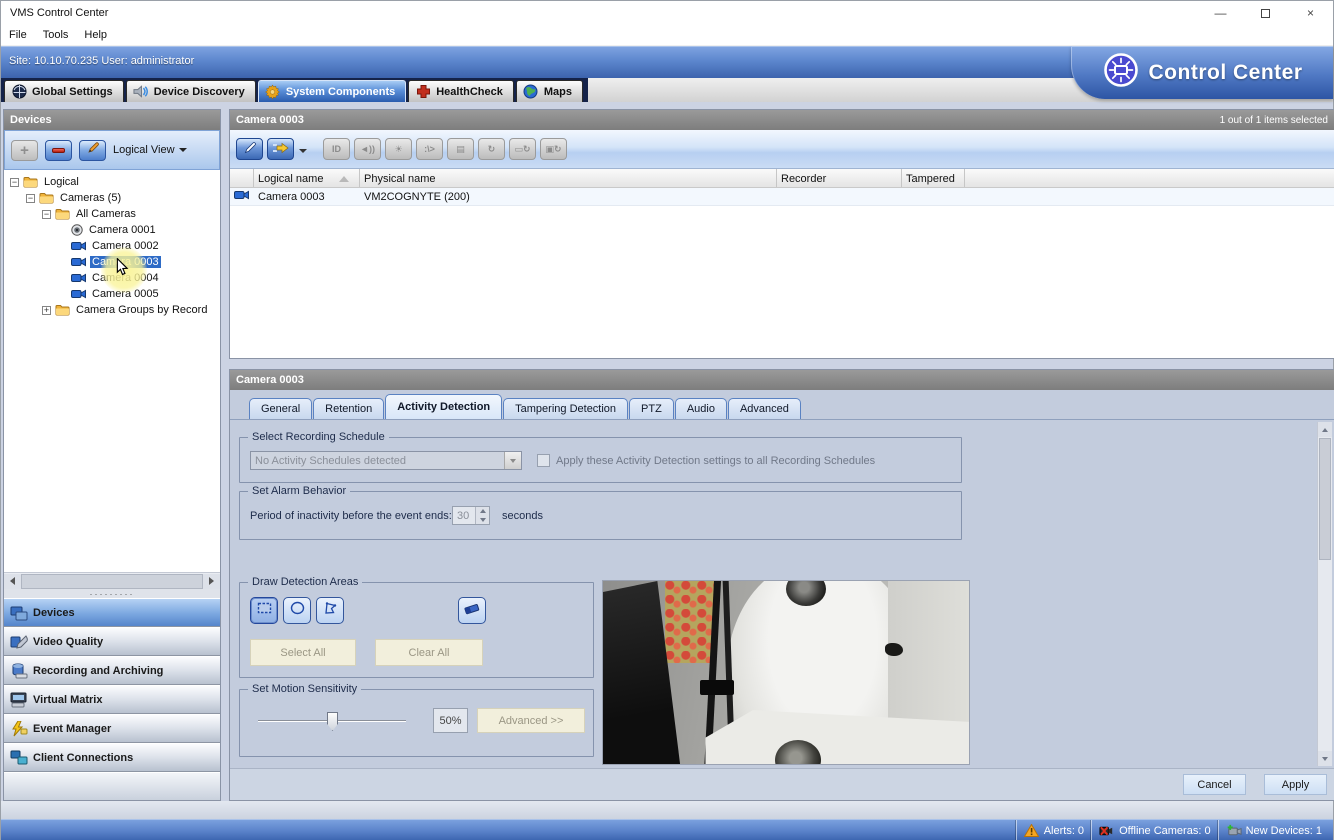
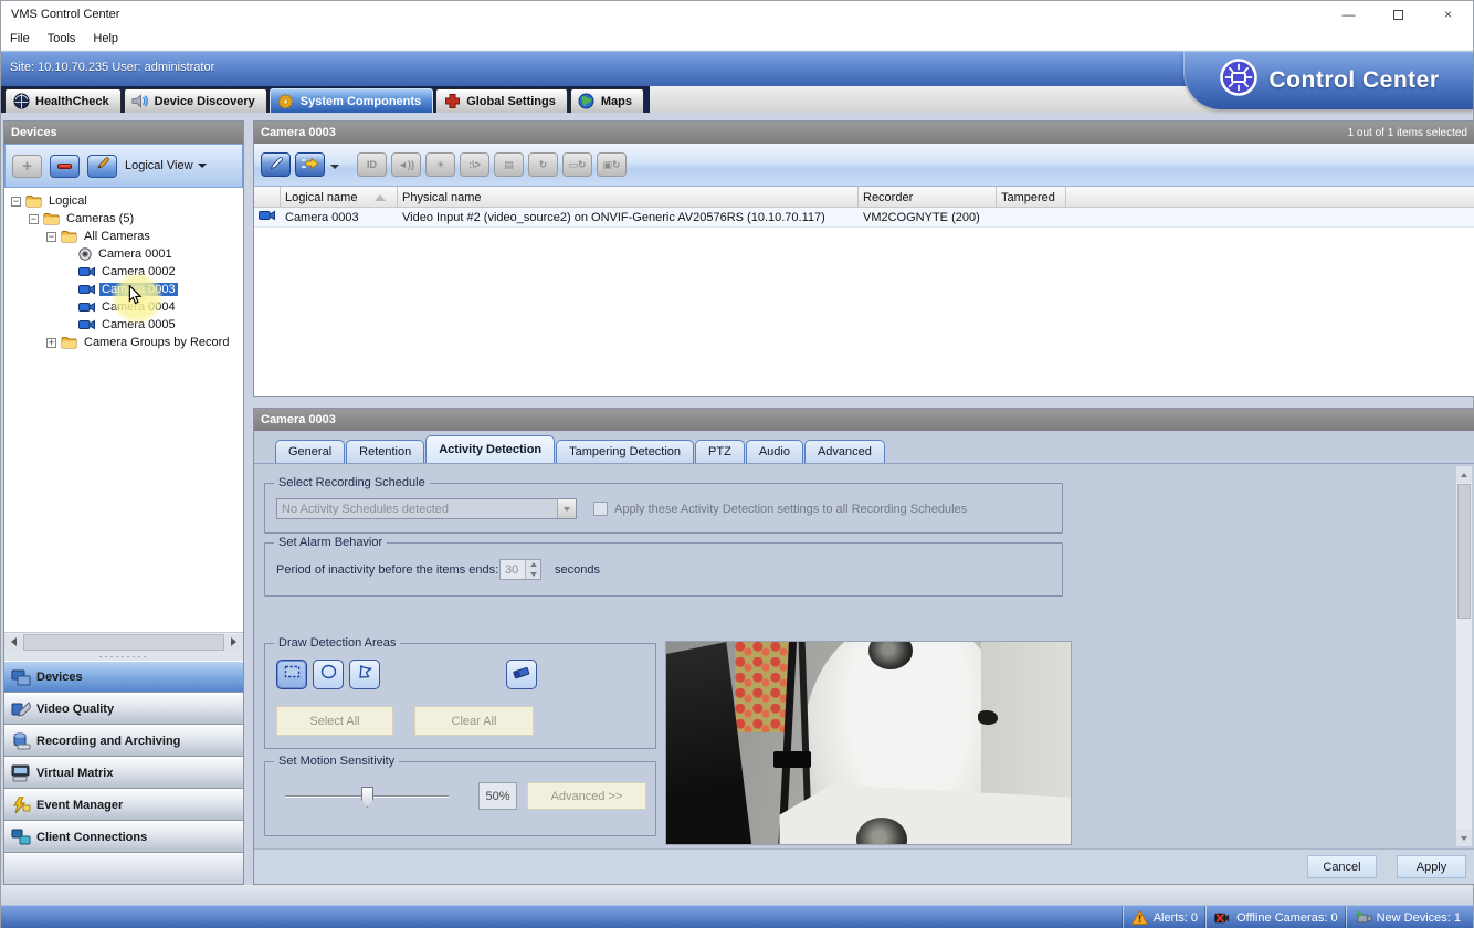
  VMS Control Center
  —
  ×
  File
  Tools
  Help
  Site: 10.10.70.235 User: administrator
- Global Settings
+ HealthCheck
  Device Discovery
  System Components
- HealthCheck
+ Global Settings
  Maps
  Control Center
  Devices
  +
  Logical View
  −
  Logical
  −
  Cameras (5)
  −
  All Cameras
  Camera 0001
  Camera 0002
  Camera 0005
  +
  Camera Groups by Record
  ·········
  Devices
  Video Quality
  Recording and Archiving
  Virtual Matrix
  Event Manager
  Client Connections
  Camera 0003
  1 out of 1 items selected
  ID
  ◄))
  ☀
  :\>
  ▤
  ↻
  ▭↻
  ▣↻
  Logical name
  Physical name
  Recorder
  Tampered
  Camera 0003
+ Video Input #2 (video_source2) on ONVIF-Generic AV20576RS (10.10.70.117)
  VM2COGNYTE (200)
  Camera 0003
  General
  Retention
  Activity Detection
  Tampering Detection
  PTZ
  Audio
  Advanced
  Select Recording Schedule
  No Activity Schedules detected
  Apply these Activity Detection settings to all Recording Schedules
  Set Alarm Behavior
- Period of inactivity before the event ends:
+ Period of inactivity before the items ends:
  30
  seconds
  Draw Detection Areas
  Select All
  Clear All
  Set Motion Sensitivity
  50%
  Advanced >>
  Cancel
  Apply
  Alerts: 0
  Offline Cameras: 0
  New Devices: 1
